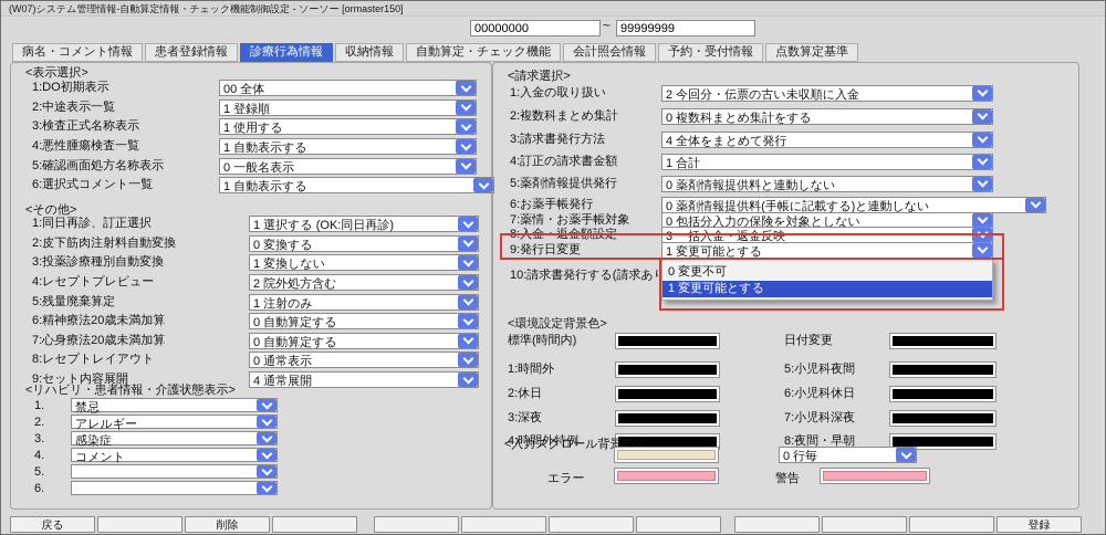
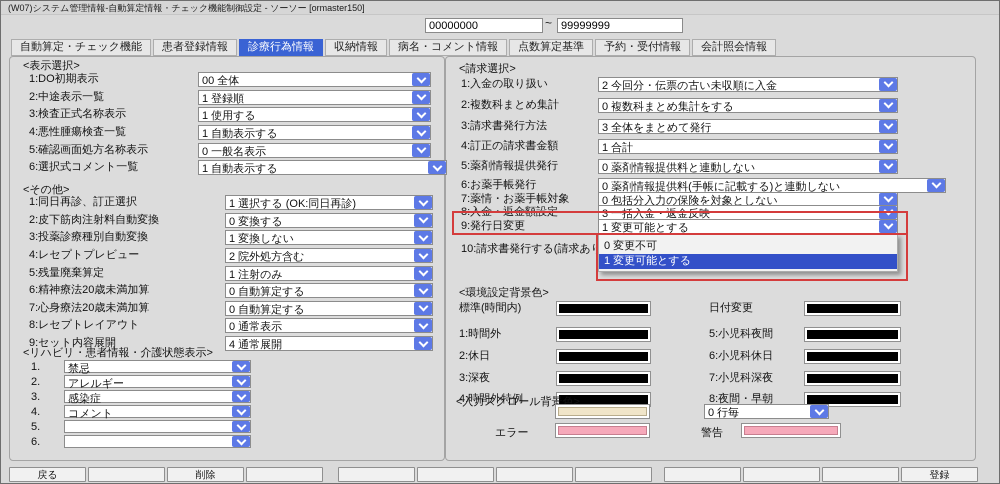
  (W07)システム管理情報-自動算定情報・チェック機能制御設定 - ソーソー [ormaster150]
  00000000
  ~
  99999999
- 病名・コメント情報
+ 自動算定・チェック機能
  患者登録情報
  診療行為情報
  収納情報
- 自動算定・チェック機能
+ 病名・コメント情報
- 会計照会情報
+ 点数算定基準
  予約・受付情報
- 点数算定基準
+ 会計照会情報
  <表示選択>
  1:DO初期表示
  00 全体
  2:中途表示一覧
  1 登録順
  3:検査正式名称表示
  1 使用する
  4:悪性腫瘍検査一覧
  1 自動表示する
  5:確認画面処方名称表示
  0 一般名表示
  6:選択式コメント一覧
  1 自動表示する
  <その他>
  1:同日再診、訂正選択
  1 選択する (OK:同日再診)
  2:皮下筋肉注射料自動変換
  0 変換する
  3:投薬診療種別自動変換
  1 変換しない
  4:レセプトプレビュー
  2 院外処方含む
  5:残量廃棄算定
  1 注射のみ
  6:精神療法20歳未満加算
  0 自動算定する
  7:心身療法20歳未満加算
  0 自動算定する
  8:レセプトレイアウト
  0 通常表示
  9:セット内容展開
  4 通常展開
  <リハビリ・患者情報・介護状態表示>
  1.
  禁忌
  2.
  アレルギー
  3.
  感染症
  4.
  コメント
  5.
  6.
  <請求選択>
  1:入金の取り扱い
  2 今回分・伝票の古い未収順に入金
  2:複数科まとめ集計
  0 複数科まとめ集計をする
  3:請求書発行方法
- 4 全体をまとめて発行
+ 3 全体をまとめて発行
  4:訂正の請求書金額
  1 合計
  5:薬剤情報提供発行
  0 薬剤情報提供料と連動しない
  6:お薬手帳発行
  0 薬剤情報提供料(手帳に記載する)と連動しない
  7:薬情・お薬手帳対象
  0 包括分入力の保険を対象としない
  8:入金・返金額設定
  3 一括入金・返金反映
  9:発行日変更
  1 変更可能とする
  10:請求書発行する(請求あり
  0 変更不可
  1 変更可能とする
  <環境設定背景色>
  標準(時間内)
  1:時間外
  2:休日
  3:深夜
  4:時間外特例
  日付変更
  5:小児科夜間
  6:小児科休日
  7:小児科深夜
  8:夜間・早朝
  <入力スクロール背景色>
  0 行毎
  エラー
  警告
  戻る
  削除
  登録
